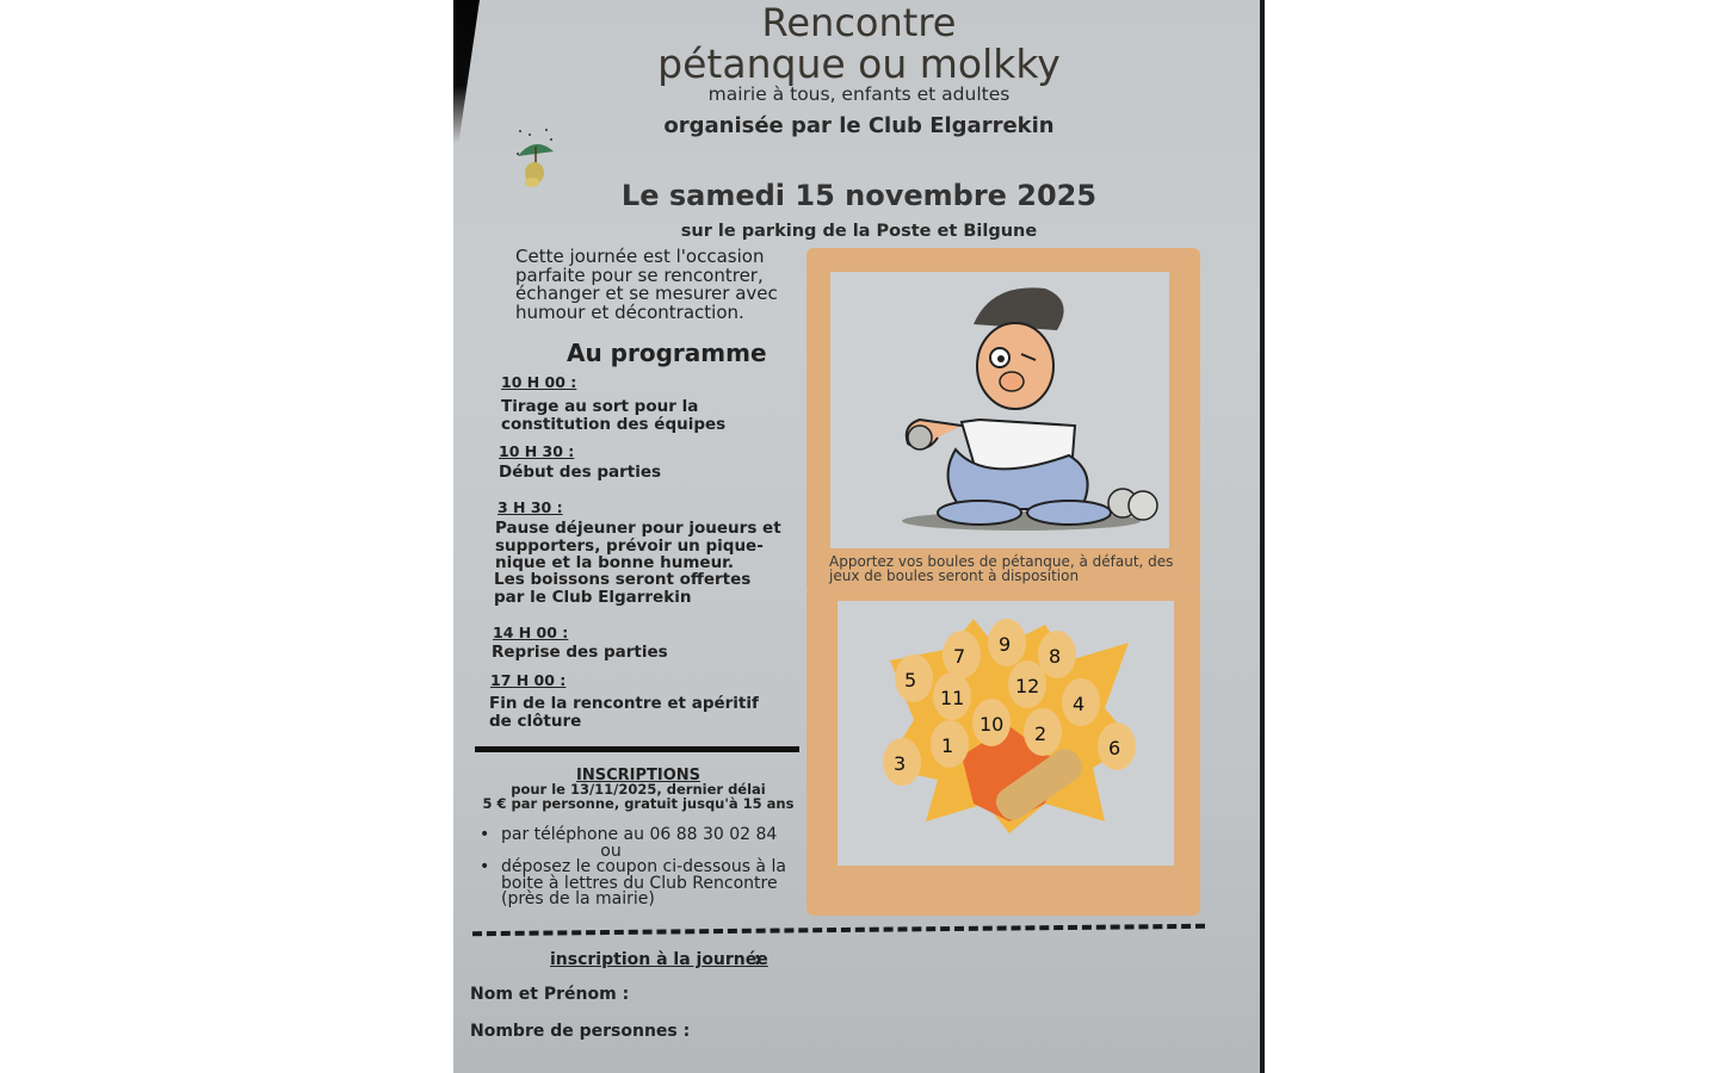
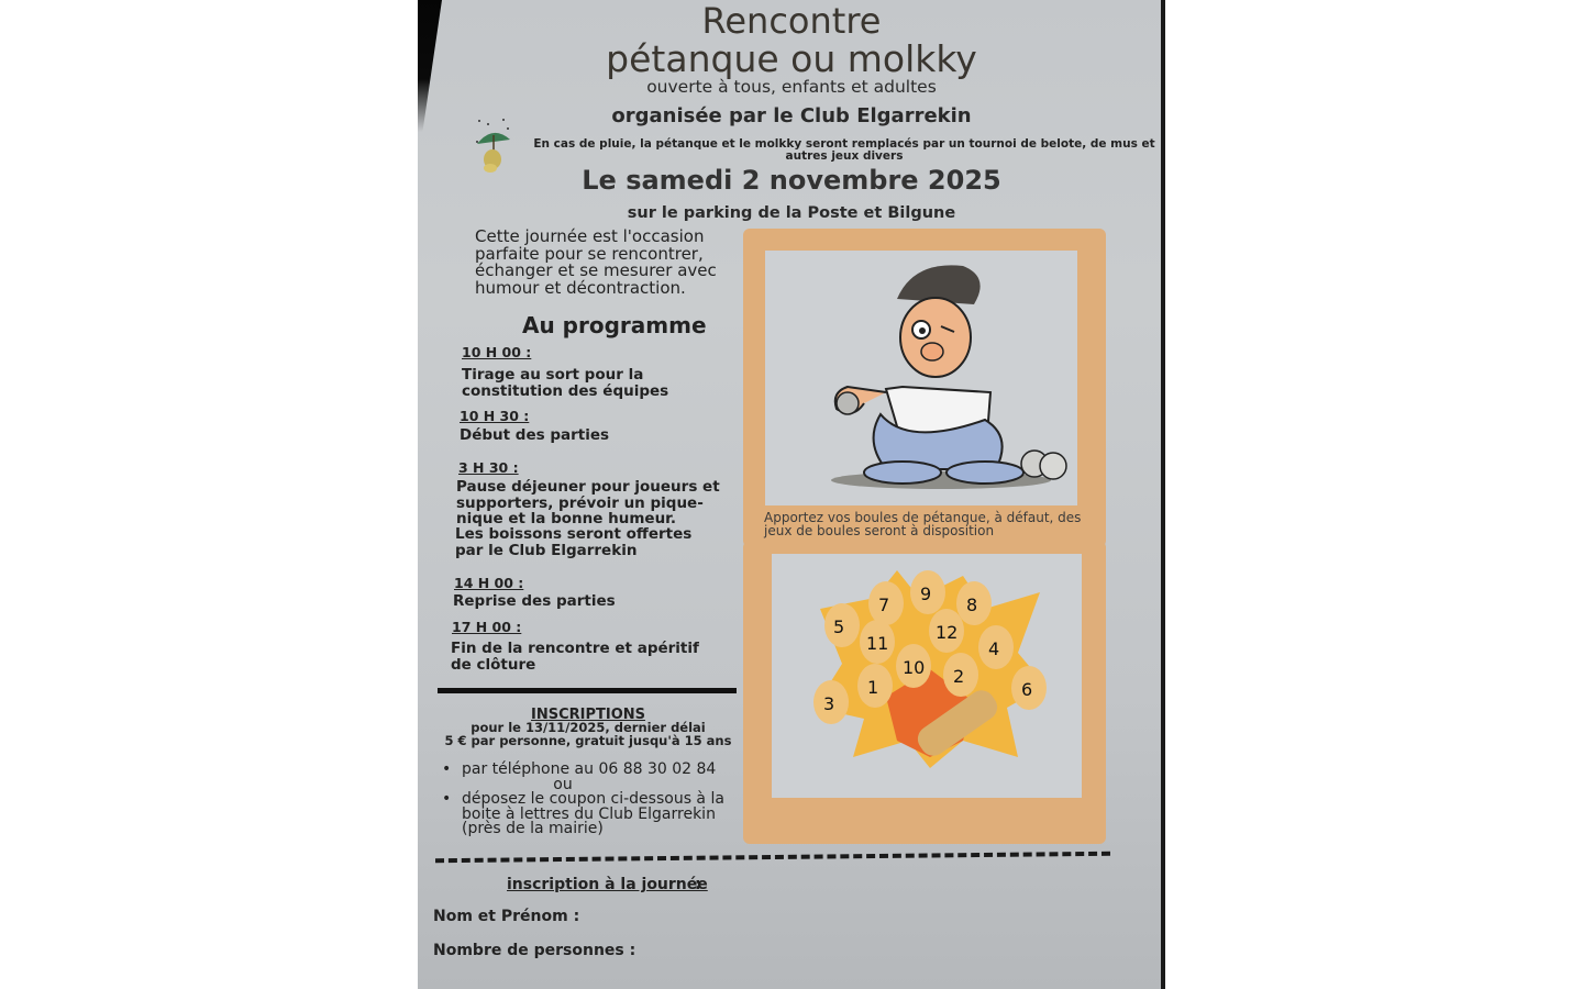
  Rencontre
  pétanque ou molkky
- mairie à tous, enfants et adultes
+ ouverte à tous, enfants et adultes
  organisée par le Club Elgarrekin
+ En cas de pluie, la pétanque et le molkky seront remplacés par un tournoi de belote, de mus et autres jeux divers
- Le samedi 15 novembre 2025
+ Le samedi 2 novembre 2025
  sur le parking de la Poste et Bilgune
  Cette journée est l'occasion parfaite pour se rencontrer, échanger et se mesurer avec humour et décontraction.
  Au programme
  10 H 00 :
  Tirage au sort pour la constitution des équipes
  10 H 30 :
  Début des parties
  3 H 30 :
  Pause déjeuner pour joueurs et supporters, prévoir un pique-nique et la bonne humeur.
  Les boissons seront offertes par le Club Elgarrekin
  14 H 00 :
  Reprise des parties
  17 H 00 :
  Fin de la rencontre et apéritif de clôture
  INSCRIPTIONS
  pour le 13/11/2025, dernier délai
  5 € par personne, gratuit jusqu'à 15 ans
  par téléphone au 06 88 30 02 84
  ou
- déposez le coupon ci-dessous à la boite à lettres du Club Rencontre (près de la mairie)
+ déposez le coupon ci-dessous à la boite à lettres du Club Elgarrekin (près de la mairie)
  Apportez vos boules de pétanque, à défaut, des jeux de boules seront à disposition
  5
  7
  9
  8
  11
  12
  4
  1
  10
  2
  3
  6
  inscription à la journée
  :
  Nom et Prénom :
  Nombre de personnes :
